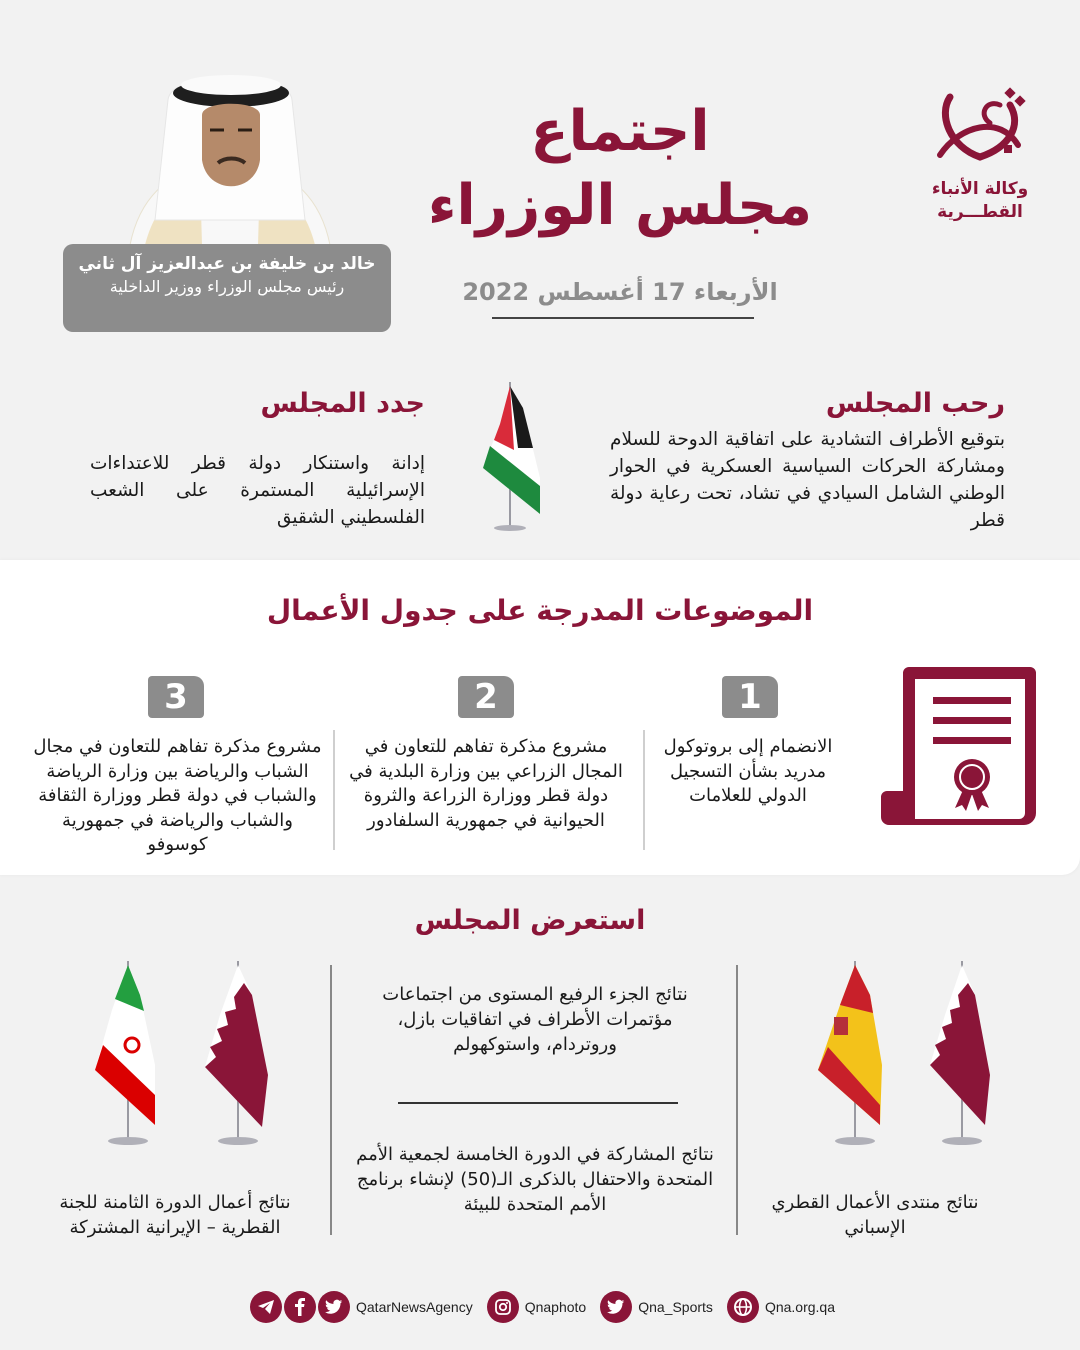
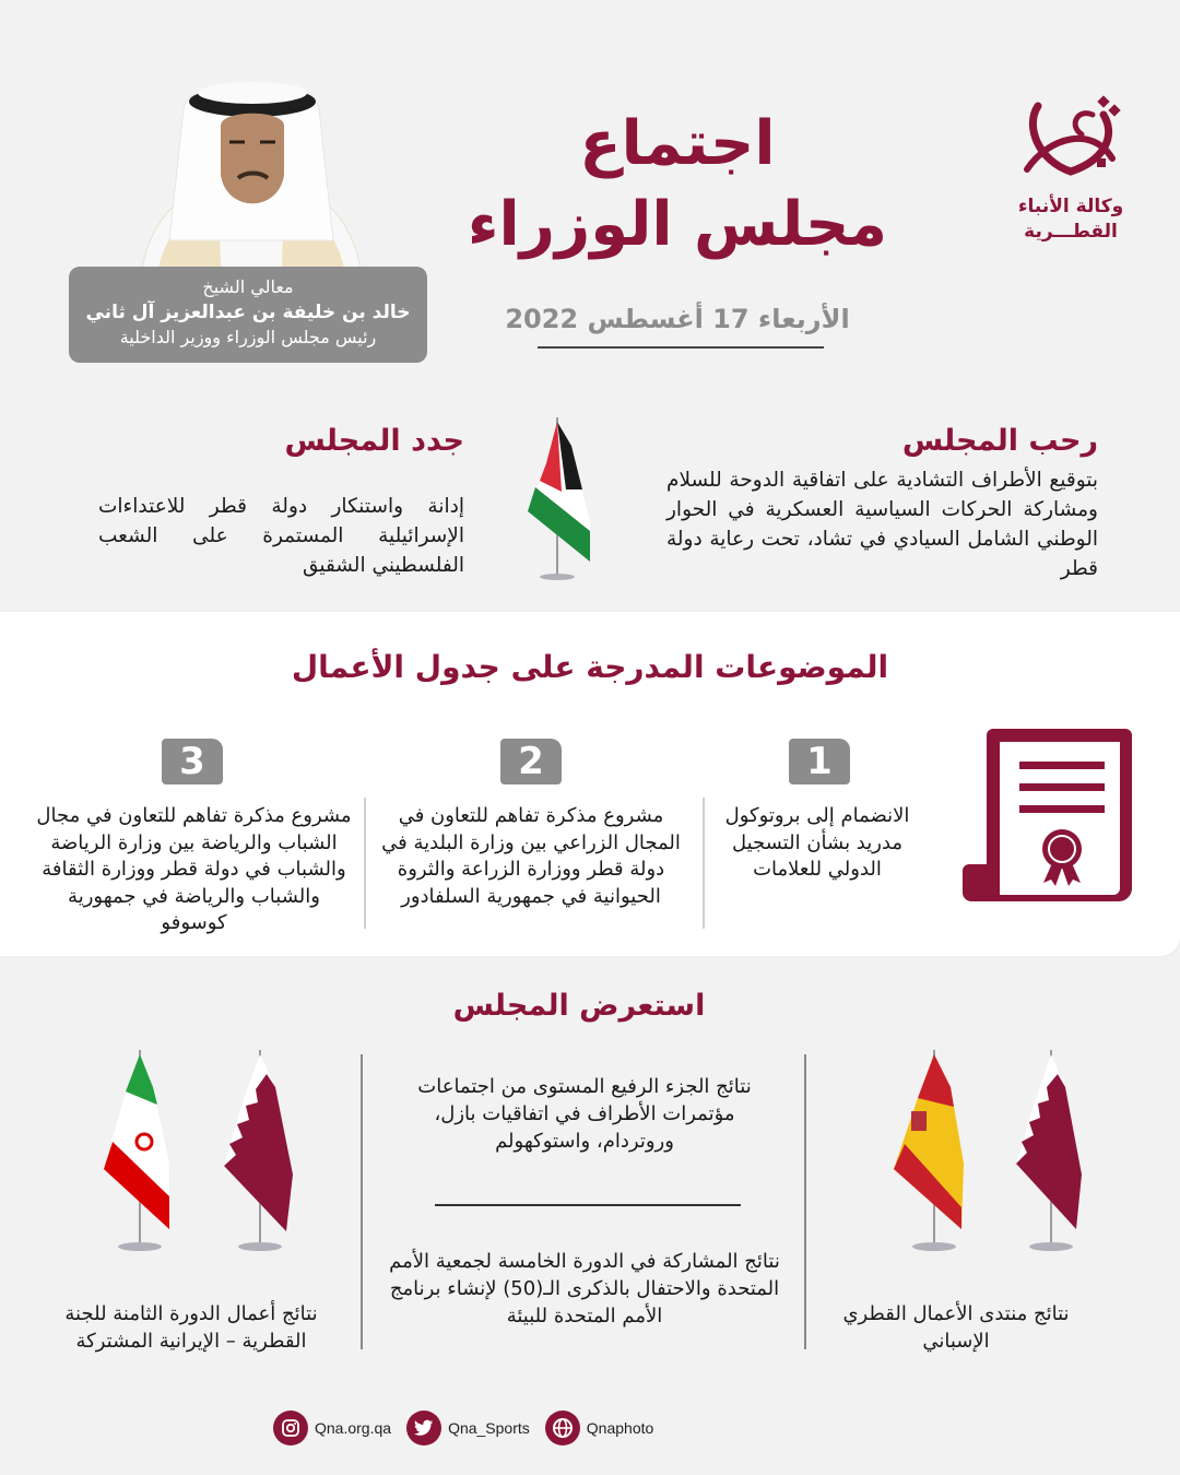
  وكالة الأنباء
  القطـــرية
  اجتماع
  مجلس الوزراء
  الأربعاء 17 أغسطس 2022
+ معالي الشيخ
  خالد بن خليفة بن عبدالعزيز آل ثاني
  رئيس مجلس الوزراء ووزير الداخلية
  رحب المجلس
  بتوقيع الأطراف التشادية على اتفاقية الدوحة للسلام ومشاركة الحركات السياسية العسكرية في الحوار الوطني الشامل السيادي في تشاد، تحت رعاية دولة قطر
  جدد المجلس
  إدانة واستنكار دولة قطر للاعتداءات الإسرائيلية المستمرة على الشعب الفلسطيني الشقيق
  الموضوعات المدرجة على جدول الأعمال
  1
  الانضمام إلى بروتوكول مدريد بشأن التسجيل الدولي للعلامات
  2
  مشروع مذكرة تفاهم للتعاون في المجال الزراعي بين وزارة البلدية في دولة قطر ووزارة الزراعة والثروة الحيوانية في جمهورية السلفادور
  3
  مشروع مذكرة تفاهم للتعاون في مجال الشباب والرياضة بين وزارة الرياضة والشباب في دولة قطر ووزارة الثقافة والشباب والرياضة في جمهورية كوسوفو
  استعرض المجلس
  نتائج منتدى الأعمال القطري الإسباني
  نتائج الجزء الرفيع المستوى من اجتماعات مؤتمرات الأطراف في اتفاقيات بازل، وروتردام، واستوكهولم
  نتائج المشاركة في الدورة الخامسة لجمعية الأمم المتحدة والاحتفال بالذكرى الـ(50) لإنشاء برنامج الأمم المتحدة للبيئة
  نتائج أعمال الدورة الثامنة للجنة القطرية – الإيرانية المشتركة
- Qna.org.qa
+ Qnaphoto
  Qna_Sports
- Qnaphoto
+ Qna.org.qa
- QatarNewsAgency
